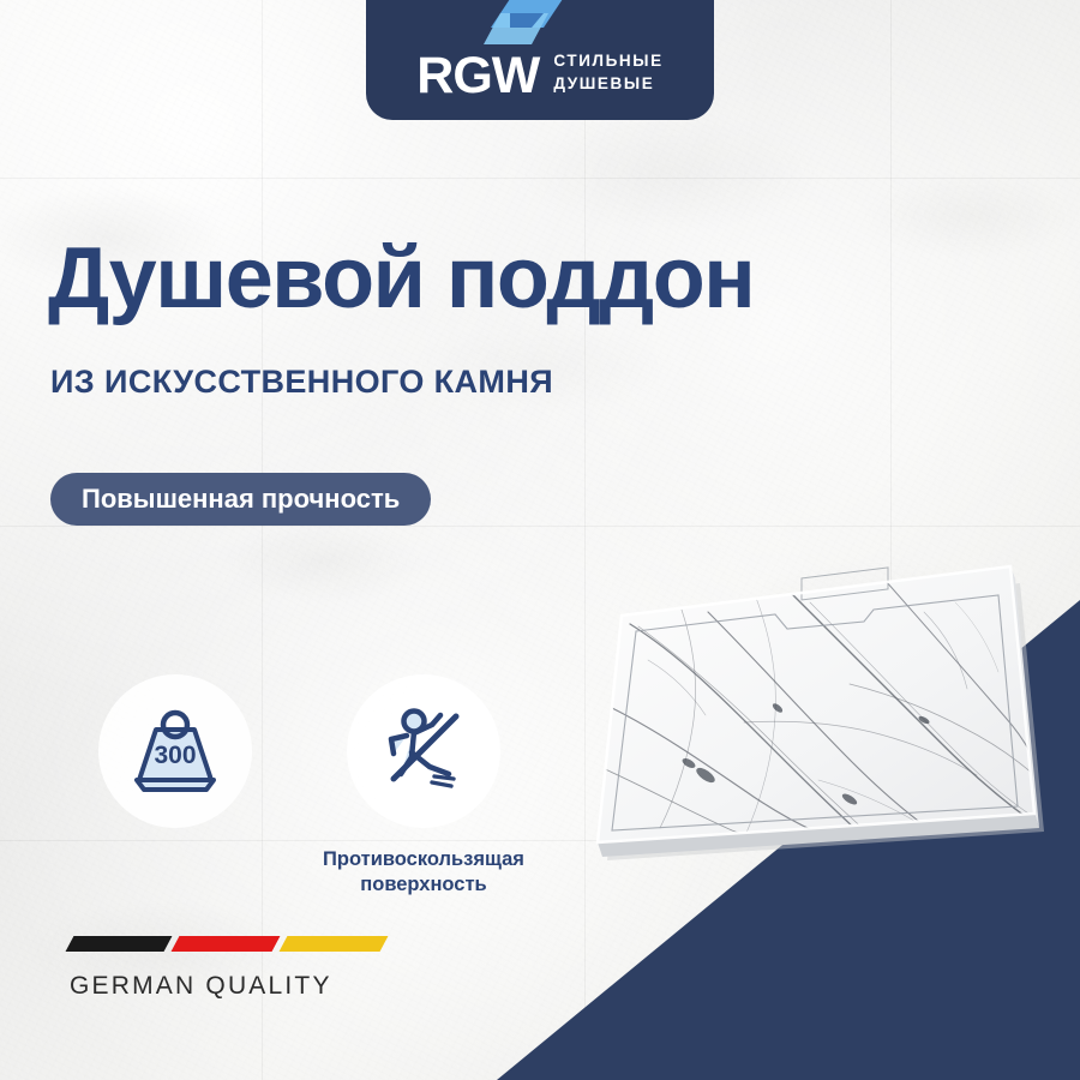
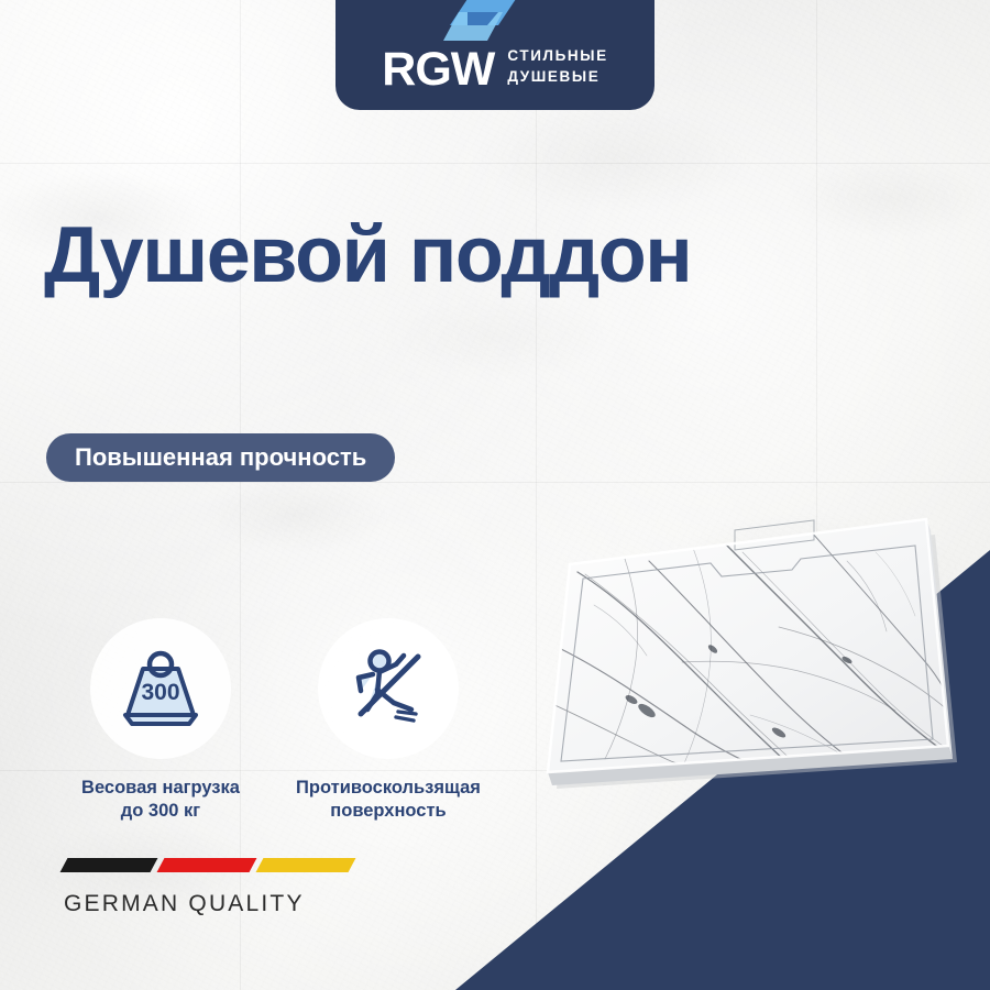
  RGW
  СТИЛЬНЫЕ
  ДУШЕВЫЕ
  Душевой поддон
- ИЗ ИСКУССТВЕННОГО КАМНЯ
  Повышенная прочность
  300
+ Весовая нагрузка
+ до 300 кг
  Противоскользящая
  поверхность
  GERMAN QUALITY
